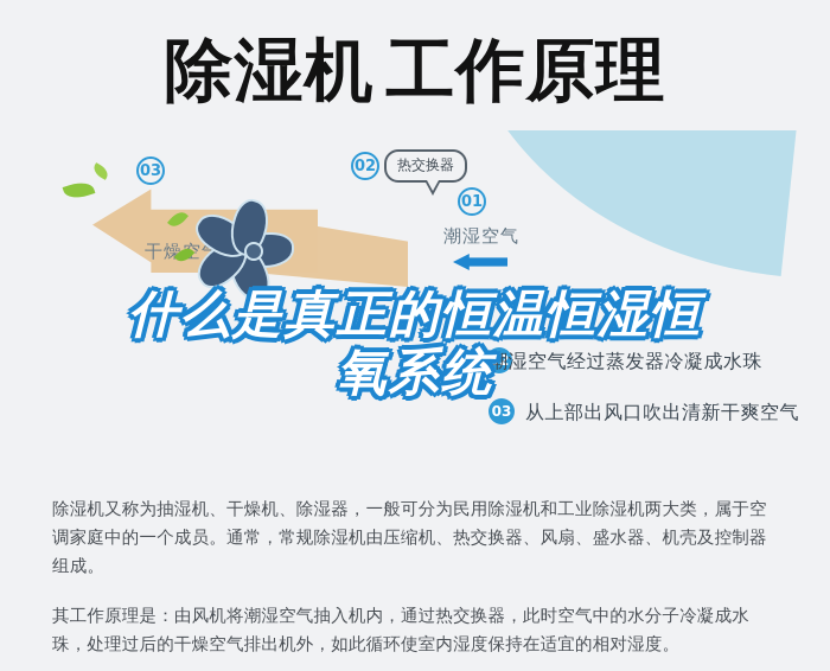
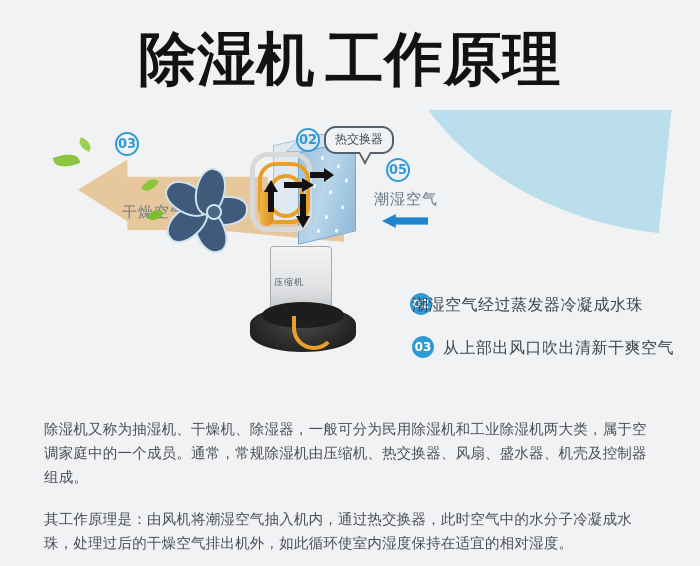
  除湿机 工作原理
  干燥气
+ 压缩机
  03
  02
- 01
+ 05
  热交换器
  潮湿空气
  02
  潮湿空气经过蒸发器冷凝成水珠
  03
  从上部出风口吹出清新干爽空气
- 什么是真正的恒温恒湿恒
- 氧系统
  除湿机又称为抽湿机、干燥机、除湿器，一般可分为民用除湿机和工业除湿机两大类，属于空调家庭中的一个成员。通常，常规除湿机由压缩机、热交换器、风扇、盛水器、机壳及控制器组成。
  其工作原理是：由风机将潮湿空气抽入机内，通过热交换器，此时空气中的水分子冷凝成水珠，处理过后的干燥空气排出机外，如此循环使室内湿度保持在适宜的相对湿度。
